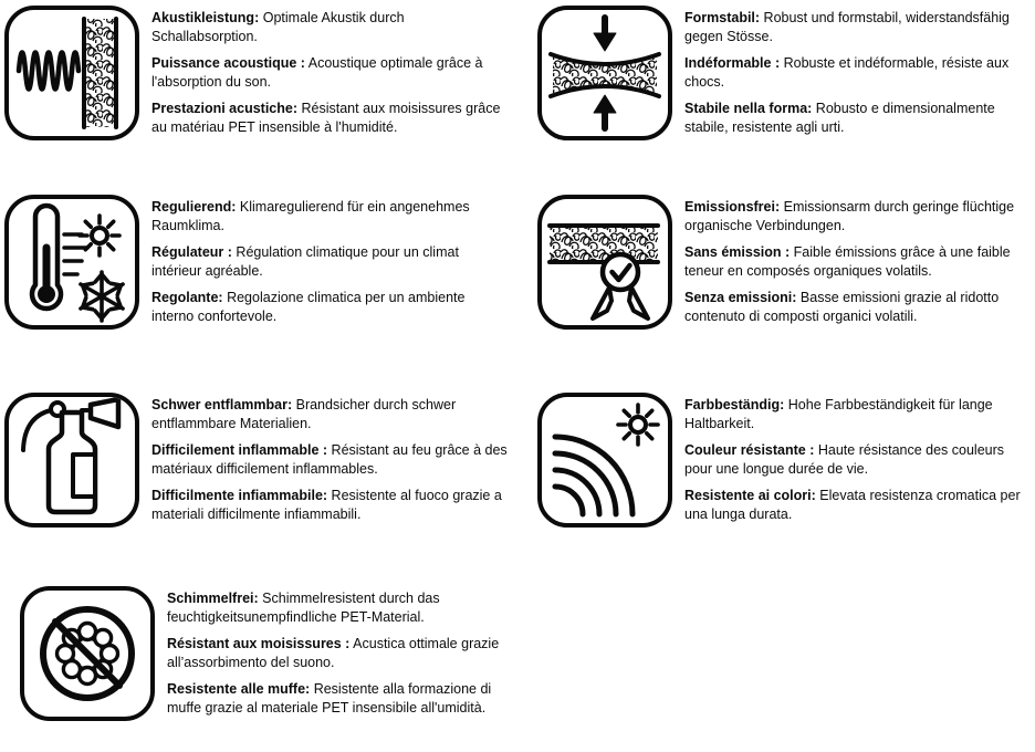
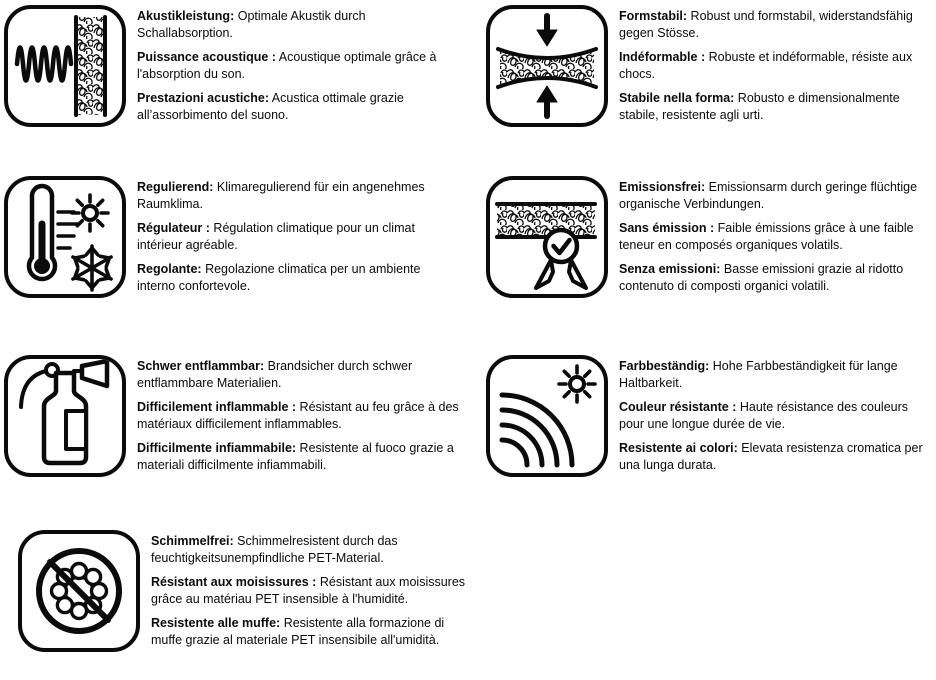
  Akustikleistung: Optimale Akustik durch Schallabsorption.
  Puissance acoustique : Acoustique optimale grâce à l'absorption du son.
- Prestazioni acustiche: Résistant aux moisissures grâce au matériau PET insensible à l'humidité.
+ Prestazioni acustiche: Acustica ottimale grazie all’assorbimento del suono.
  Formstabil: Robust und formstabil, widerstandsfähig gegen Stösse.
  Indéformable : Robuste et indéformable, résiste aux chocs.
  Stabile nella forma: Robusto e dimensionalmente stabile, resistente agli urti.
  Regulierend: Klimaregulierend für ein angenehmes Raumklima.
  Régulateur : Régulation climatique pour un climat intérieur agréable.
  Regolante: Regolazione climatica per un ambiente interno confortevole.
  Emissionsfrei: Emissionsarm durch geringe flüchtige organische Verbindungen.
  Sans émission : Faible émissions grâce à une faible teneur en composés organiques volatils.
  Senza emissioni: Basse emissioni grazie al ridotto contenuto di composti organici volatili.
  Schwer entflammbar: Brandsicher durch schwer entflammbare Materialien.
  Difficilement inflammable : Résistant au feu grâce à des matériaux difficilement inflammables.
  Difficilmente infiammabile: Resistente al fuoco grazie a materiali difficilmente infiammabili.
  Farbbeständig: Hohe Farbbeständigkeit für lange Haltbarkeit.
  Couleur résistante : Haute résistance des couleurs pour une longue durée de vie.
  Resistente ai colori: Elevata resistenza cromatica per una lunga durata.
  Schimmelfrei: Schimmelresistent durch das feuchtigkeitsunempfindliche PET-Material.
- Résistant aux moisissures : Acustica ottimale grazie all’assorbimento del suono.
+ Résistant aux moisissures : Résistant aux moisissures grâce au matériau PET insensible à l'humidité.
  Resistente alle muffe: Resistente alla formazione di muffe grazie al materiale PET insensibile all'umidità.
